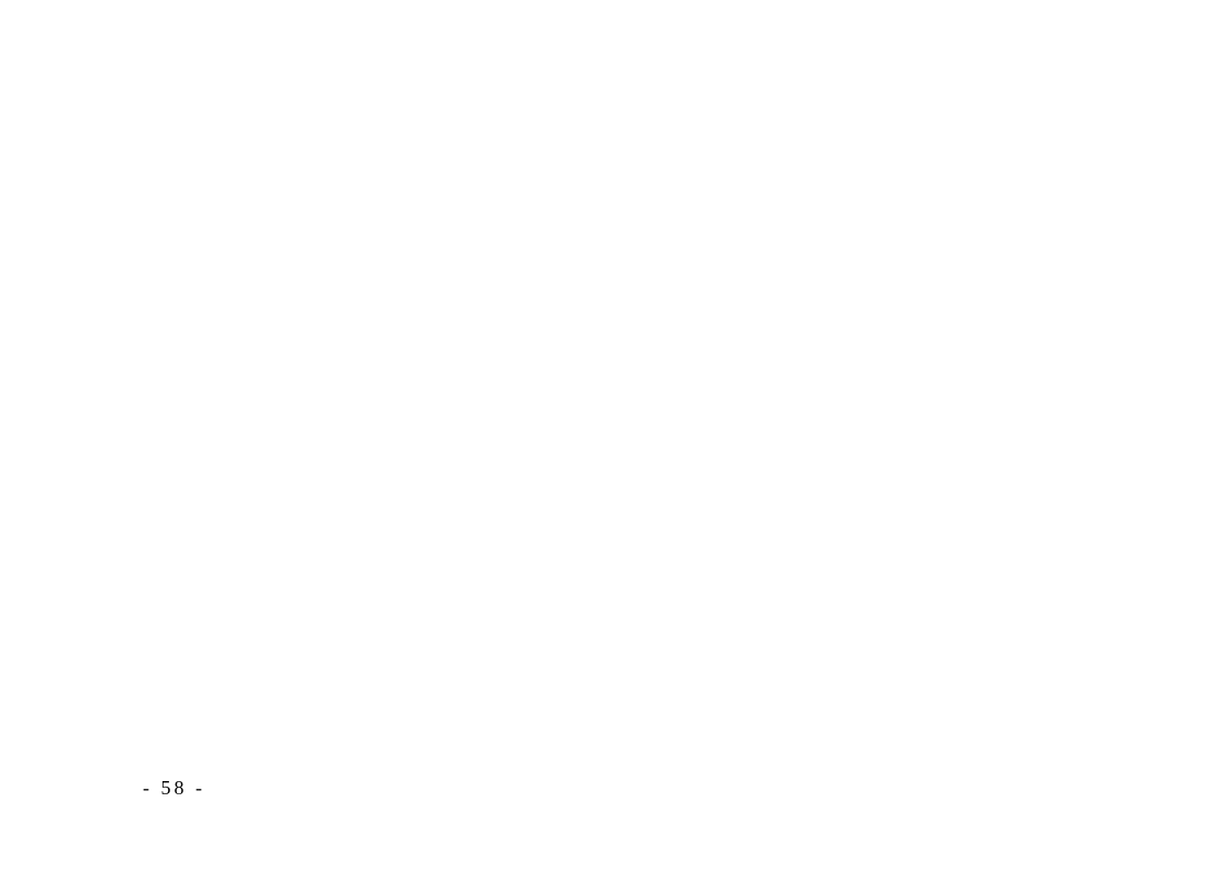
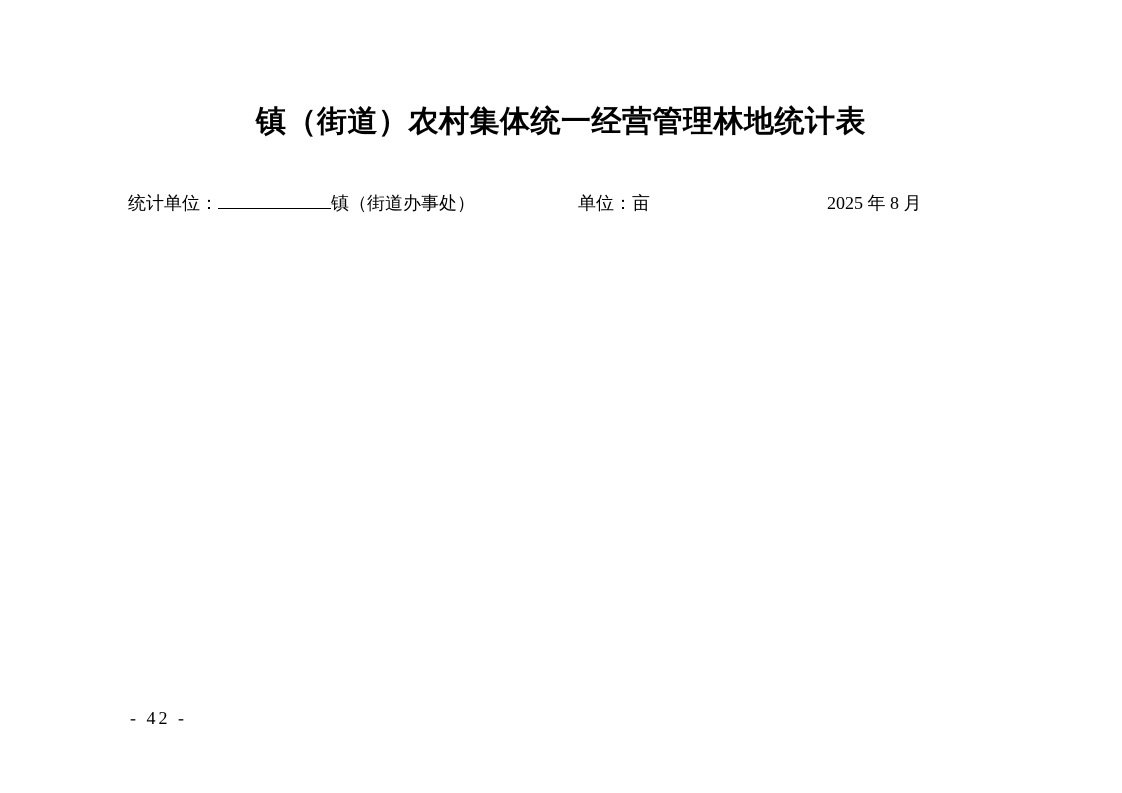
+ 镇（街道）农村集体统一经营管理林地统计表
+ 统计单位： 镇（街道办事处）
+ 单位：亩
+ 2025 年 8 月
- - 58 -
+ - 42 -
